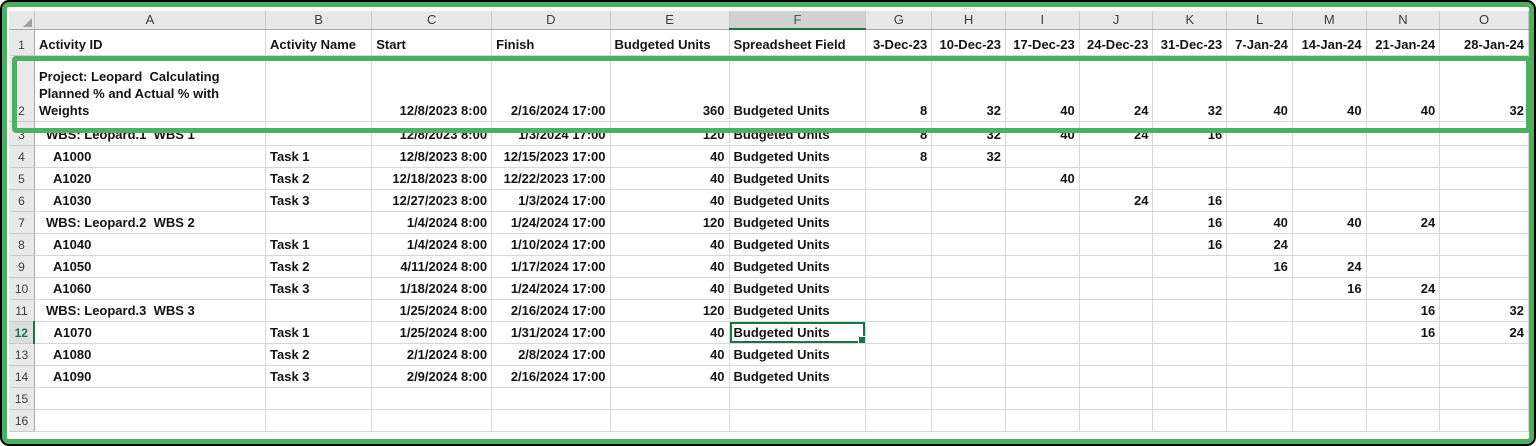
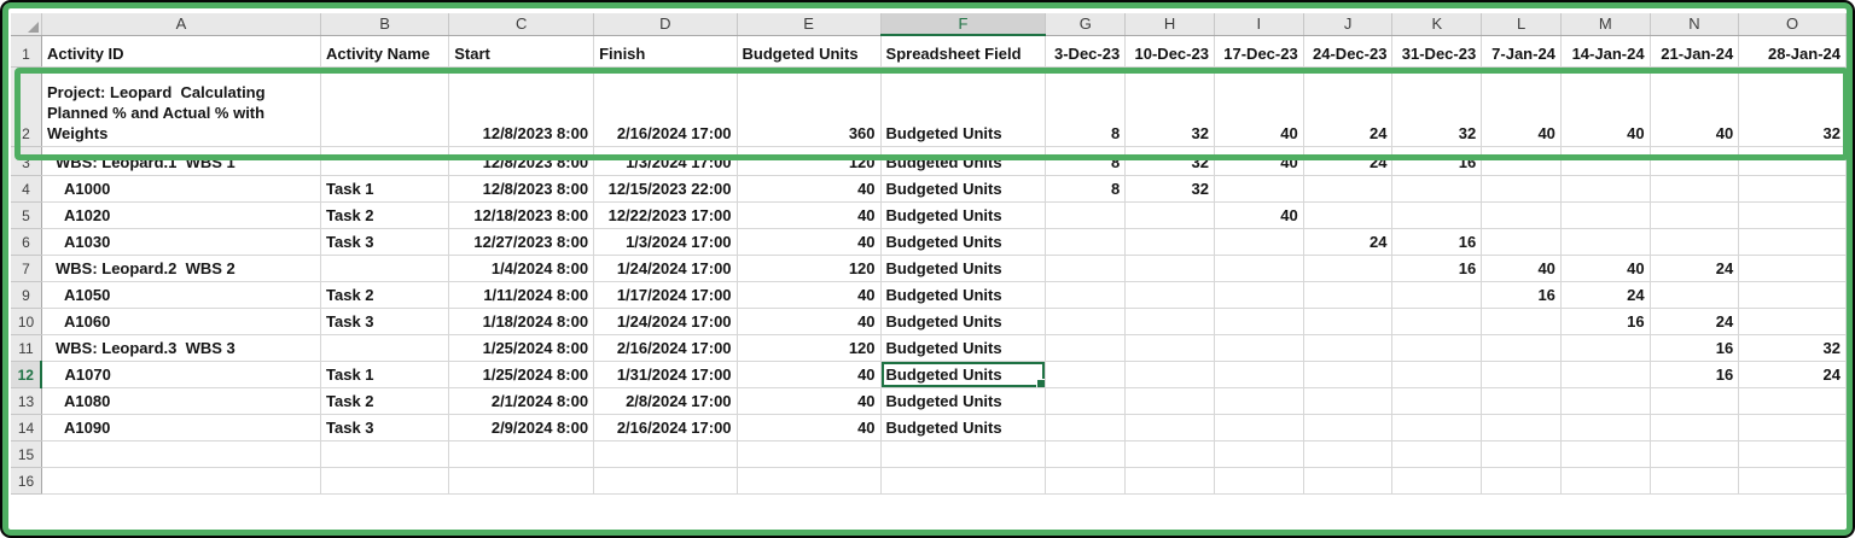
  	A	B	C	D	E	F	G	H	I	J	K	L	M	N	O
  1	Activity ID	Activity Name	Start	Finish	Budgeted Units	Spreadsheet Field	3-Dec-23	10-Dec-23	17-Dec-23	24-Dec-23	31-Dec-23	7-Jan-24	14-Jan-24	21-Jan-24	28-Jan-24
  2	Project: Leopard Calculating Planned % and Actual % with Weights		12/8/2023 8:00	2/16/2024 17:00	360	Budgeted Units	8	32	40	24	32	40	40	40	32
  3	WBS: Leopard.1 WBS 1		12/8/2023 8:00	1/3/2024 17:00	120	Budgeted Units	8	32	40	24	16
- 4	A1000	Task 1	12/8/2023 8:00	12/15/2023 17:00	40	Budgeted Units	8	32
+ 4	A1000	Task 1	12/8/2023 8:00	12/15/2023 22:00	40	Budgeted Units	8	32
  5	A1020	Task 2	12/18/2023 8:00	12/22/2023 17:00	40	Budgeted Units			40
  6	A1030	Task 3	12/27/2023 8:00	1/3/2024 17:00	40	Budgeted Units				24	16
  7	WBS: Leopard.2 WBS 2		1/4/2024 8:00	1/24/2024 17:00	120	Budgeted Units					16	40	40	24
- 8	A1040	Task 1	1/4/2024 8:00	1/10/2024 17:00	40	Budgeted Units					16	24
- 9	A1050	Task 2	4/11/2024 8:00	1/17/2024 17:00	40	Budgeted Units						16	24
+ 9	A1050	Task 2	1/11/2024 8:00	1/17/2024 17:00	40	Budgeted Units						16	24
  10	A1060	Task 3	1/18/2024 8:00	1/24/2024 17:00	40	Budgeted Units							16	24
  11	WBS: Leopard.3 WBS 3		1/25/2024 8:00	2/16/2024 17:00	120	Budgeted Units								16	32
  12	A1070	Task 1	1/25/2024 8:00	1/31/2024 17:00	40	Budgeted Units								16	24
  13	A1080	Task 2	2/1/2024 8:00	2/8/2024 17:00	40	Budgeted Units
  14	A1090	Task 3	2/9/2024 8:00	2/16/2024 17:00	40	Budgeted Units
  15
  16
